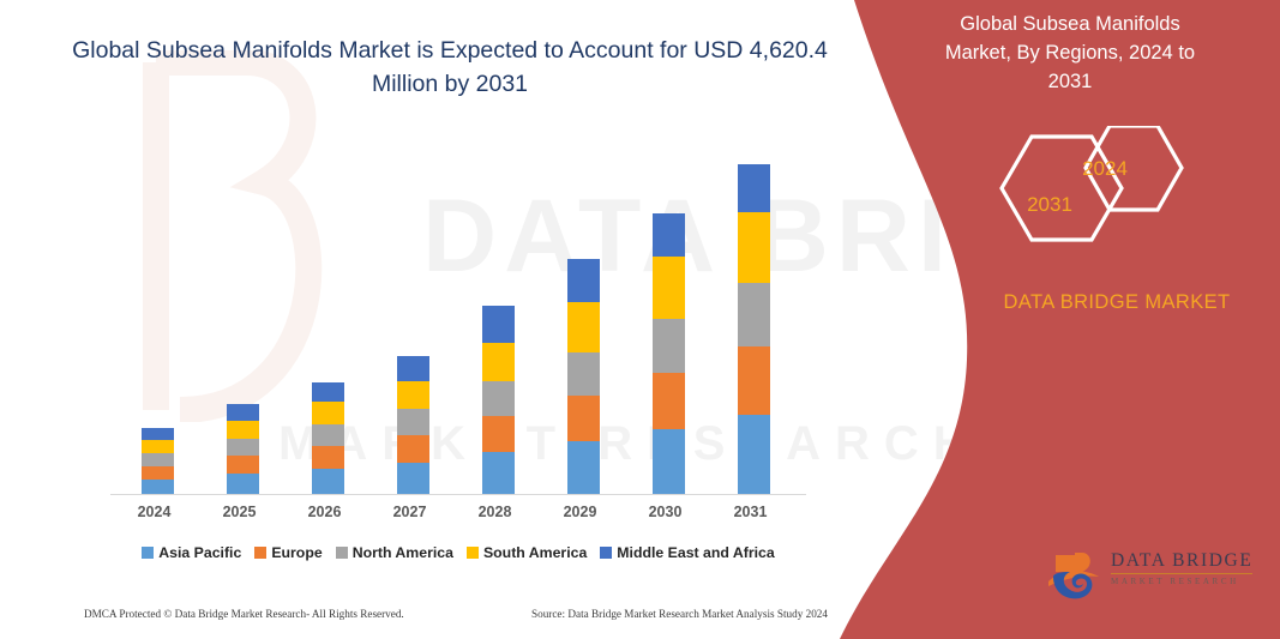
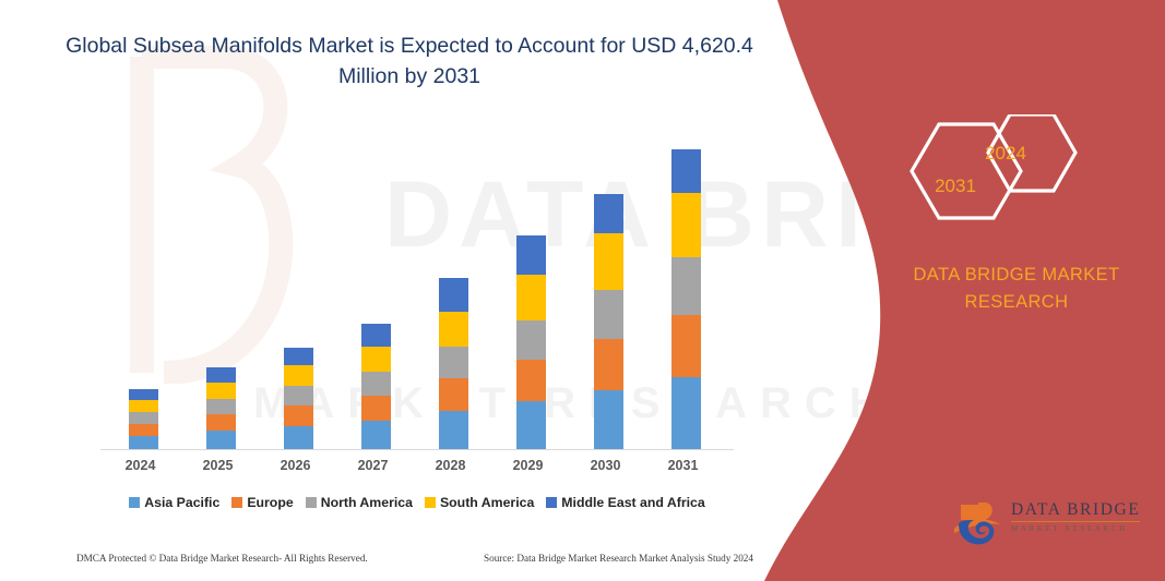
  Global Subsea Manifolds Market is Expected to Account for USD 4,620.4 Million by 2031
  2024
  2025
  2026
  2027
  2028
  2029
  2030
  2031
  Asia Pacific
  Europe
  North America
  South America
  Middle East and Africa
  DMCA Protected © Data Bridge Market Research- All Rights Reserved.
  Source: Data Bridge Market Research Market Analysis Study 2024
- Global Subsea Manifolds Market, By Regions, 2024 to 2031
  2024
  2031
  DATA BRIDGE MARKET
+ RESEARCH
  DATA BRIDGE
  MARKET RESEARCH
